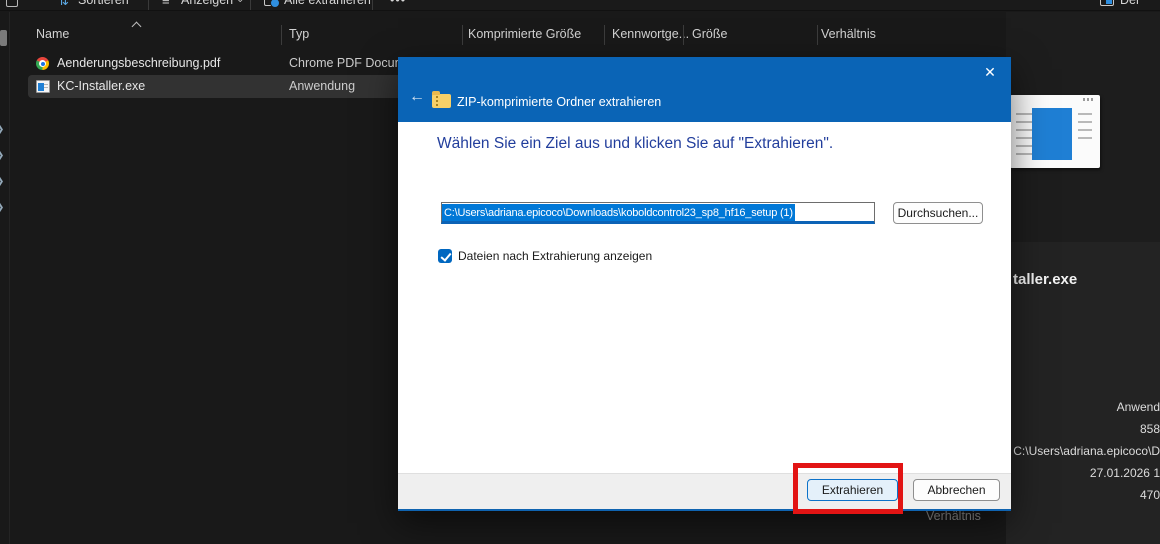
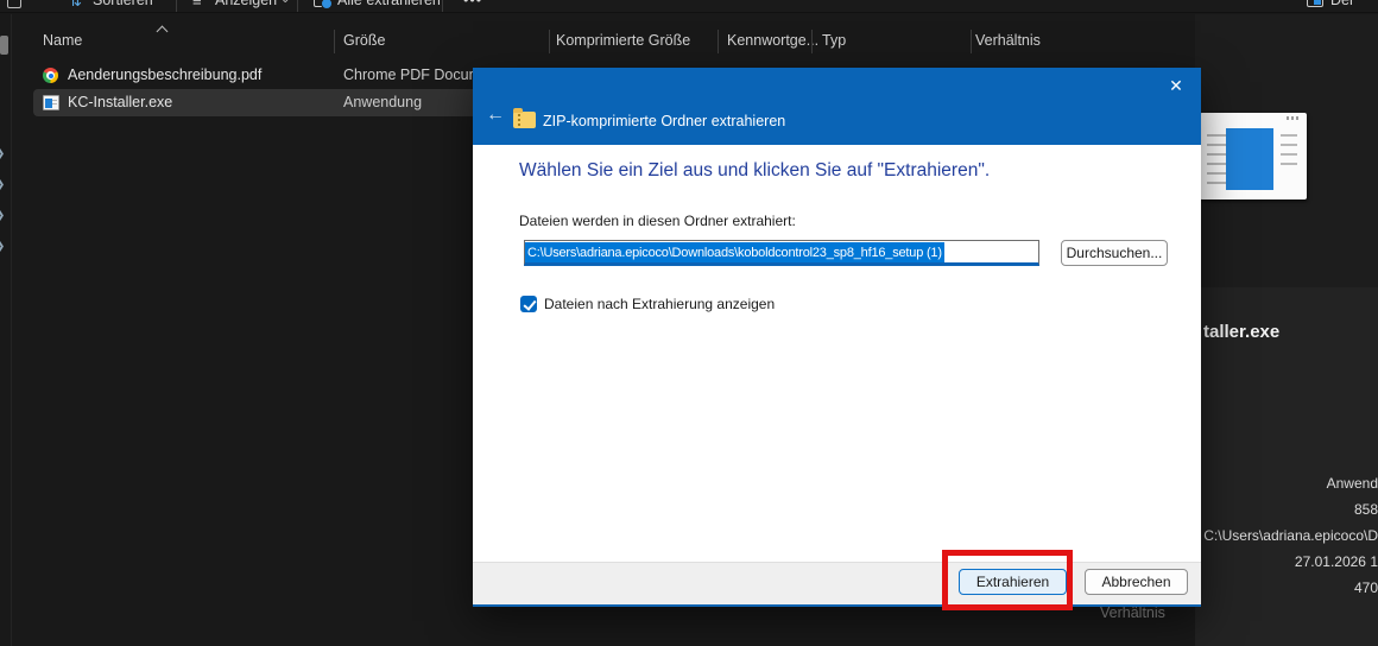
  ⇅
  Sortieren
  ≡
  Anzeigen
  Alle extrahieren
  •••
  Der
  ❯
  ❯
  ❯
  ❯
  Name
- Typ
+ Größe
  Komprimierte Größe
  Kennwortge..
- Größe
+ Typ
  Verhältnis
  Aenderungsbeschreibung.pdf
  Chrome PDF Docu
  KC-Installer.exe
  Anwendung
  taller.exe
  Anwend
  858
  C:\Users\adriana.epicoco\D
  27.01.2026 1
  470
  Verhältnis
  ✕
  ←
  ZIP-komprimierte Ordner extrahieren
  Wählen Sie ein Ziel aus und klicken Sie auf "Extrahieren".
+ Dateien werden in diesen Ordner extrahiert:
  C:\Users\adriana.epicoco\Downloads\koboldcontrol23_sp8_hf16_setup (1)
  Durchsuchen...
  Dateien nach Extrahierung anzeigen
  Extrahieren
  Abbrechen
